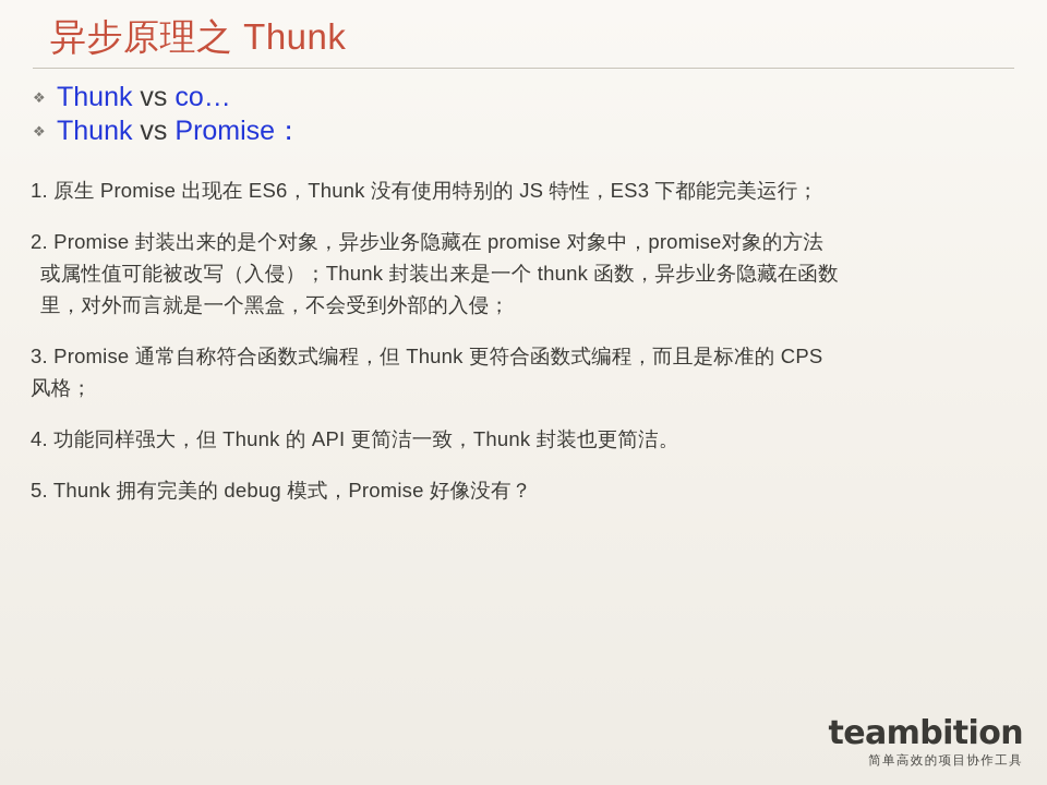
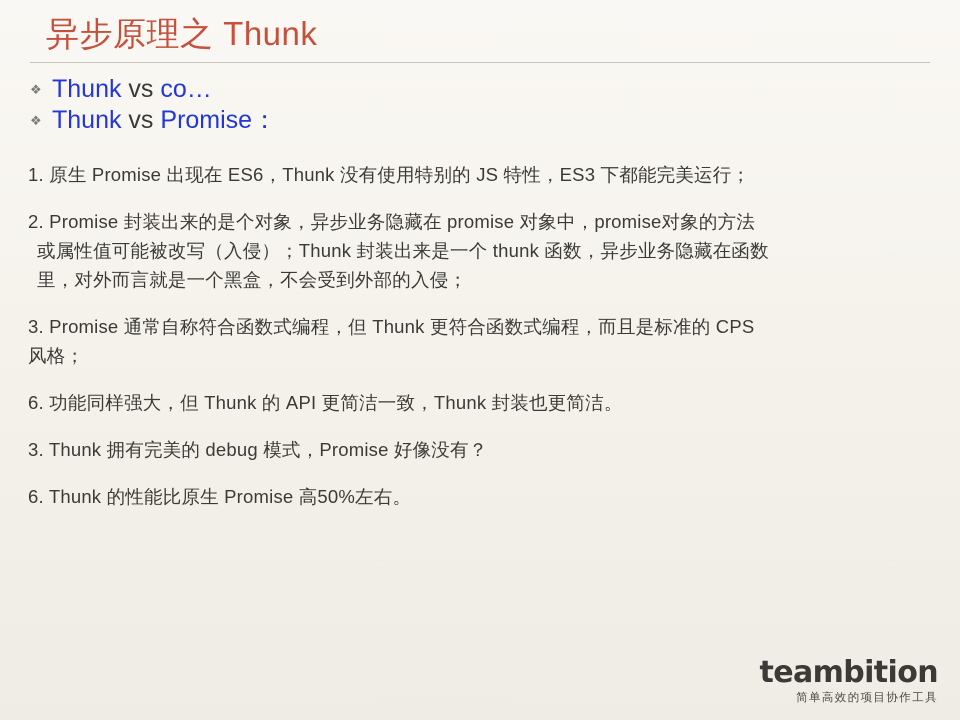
  异步原理之 Thunk
  ❖
  Thunk vs co…
  ❖
  Thunk vs Promise：
  1. 原生 Promise 出现在 ES6，Thunk 没有使用特别的 JS 特性，ES3 下都能完美运行；
  2. Promise 封装出来的是个对象，异步业务隐藏在 promise 对象中，promise对象的方法
  或属性值可能被改写（入侵）；Thunk 封装出来是一个 thunk 函数，异步业务隐藏在函数
  里，对外而言就是一个黑盒，不会受到外部的入侵；
  3. Promise 通常自称符合函数式编程，但 Thunk 更符合函数式编程，而且是标准的 CPS
  风格；
- 4. 功能同样强大，但 Thunk 的 API 更简洁一致，Thunk 封装也更简洁。
+ 6. 功能同样强大，但 Thunk 的 API 更简洁一致，Thunk 封装也更简洁。
- 5. Thunk 拥有完美的 debug 模式，Promise 好像没有？
+ 3. Thunk 拥有完美的 debug 模式，Promise 好像没有？
+ 6. Thunk 的性能比原生 Promise 高50%左右。
  teambition
  简单高效的项目协作工具
